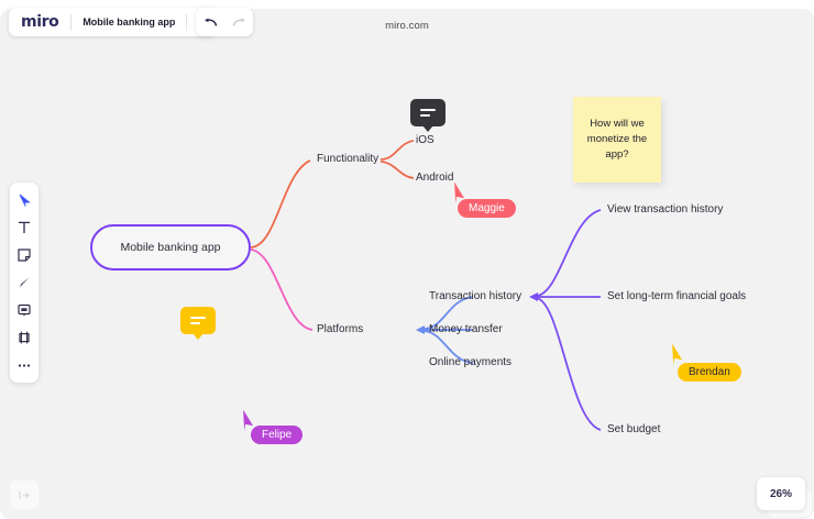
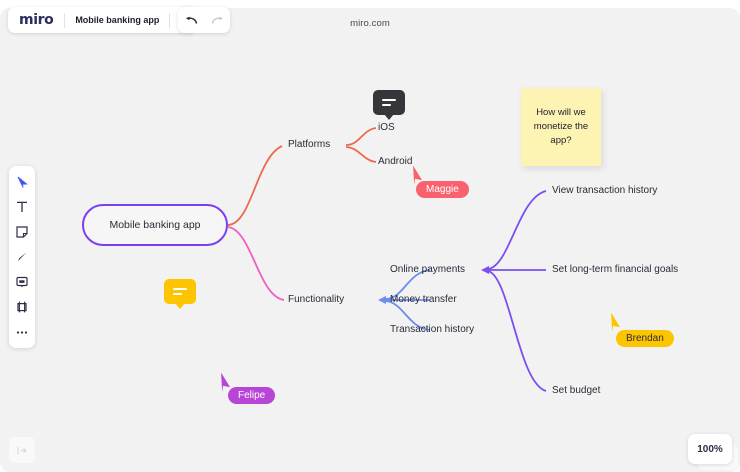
  miro.com
  Mobile banking app
- Functionality
+ Platforms
  iOS
  Android
- Platforms
+ Functionality
- Transaction history
+ Online payments
  Money transfer
- Online payments
+ Transaction history
  View transaction history
  Set long-term financial goals
  Set budget
  How will we monetize the app?
  Maggie
  Felipe
  Brendan
- 26%
+ 100%
  miro
  Mobile banking app
